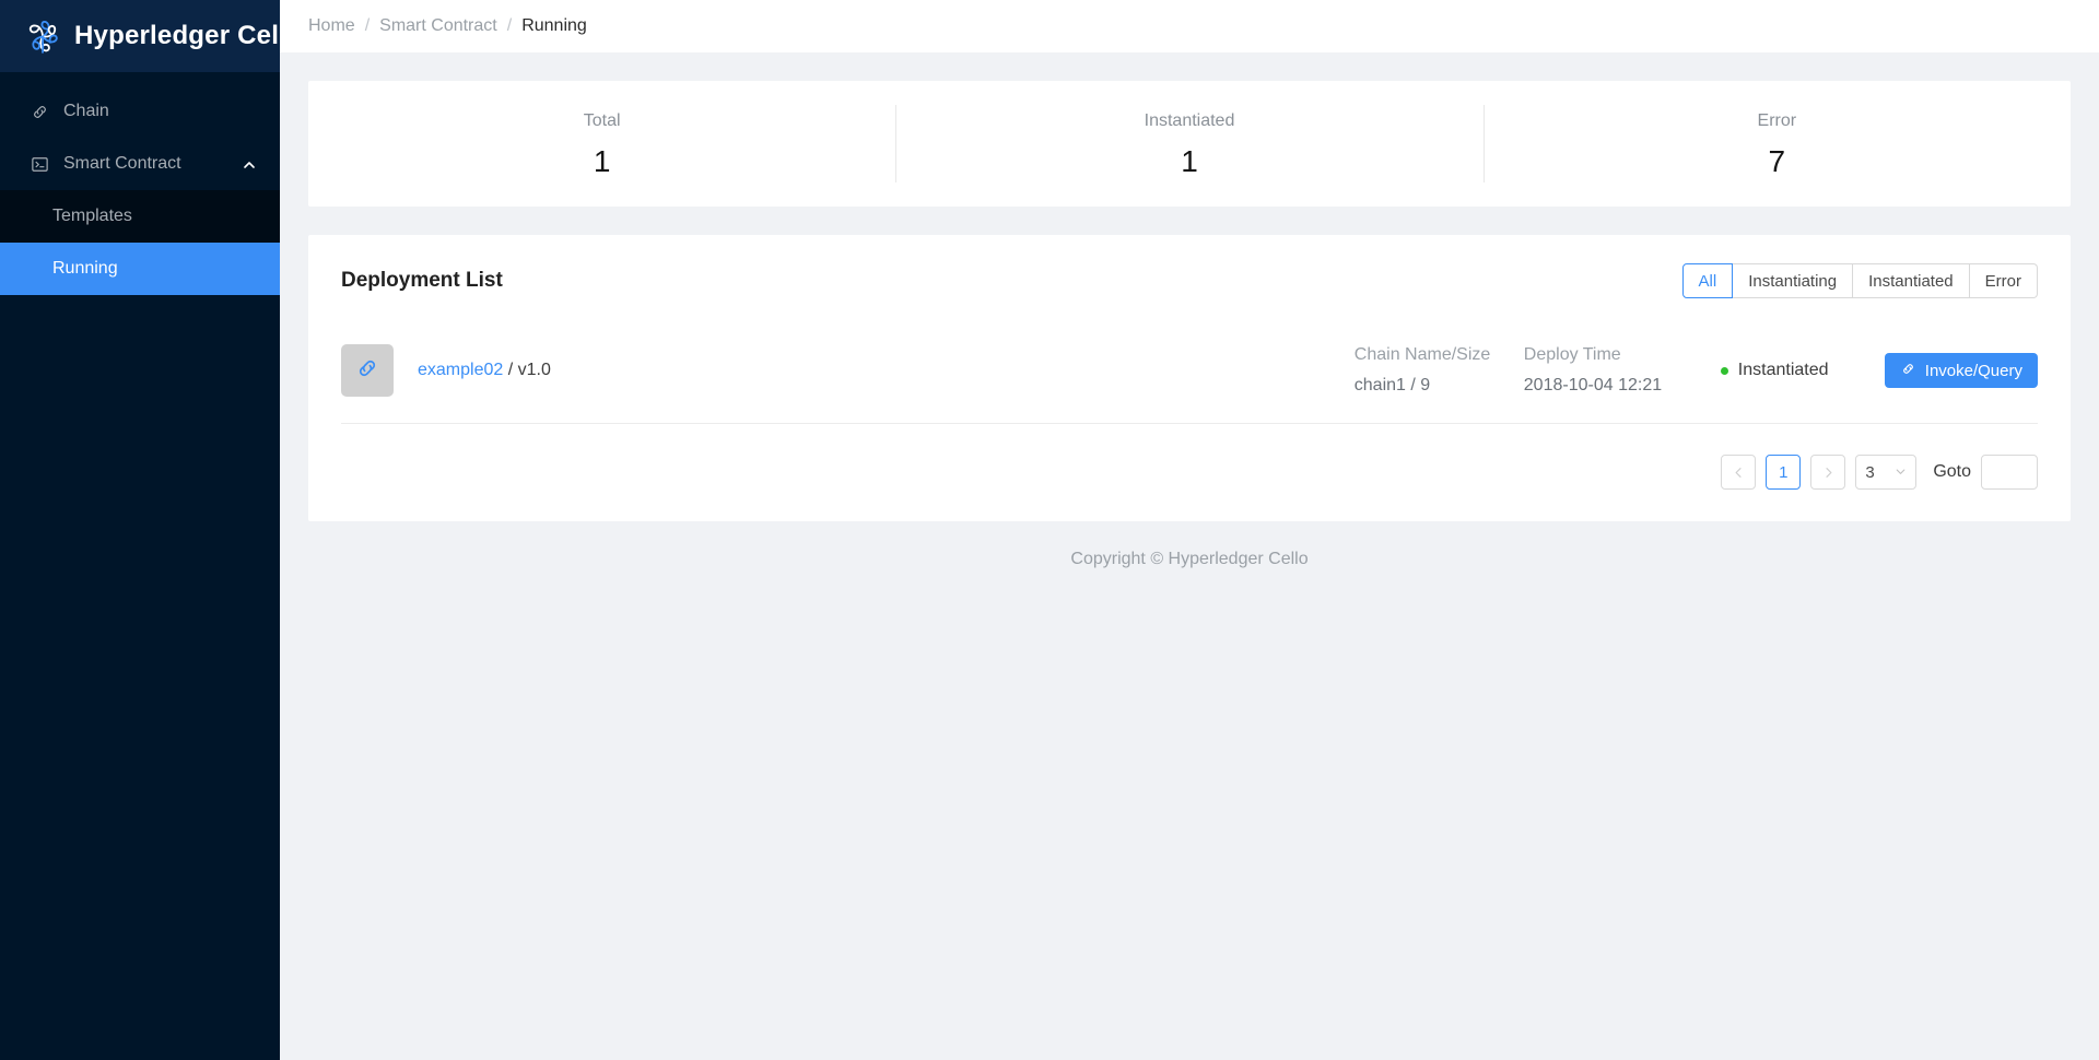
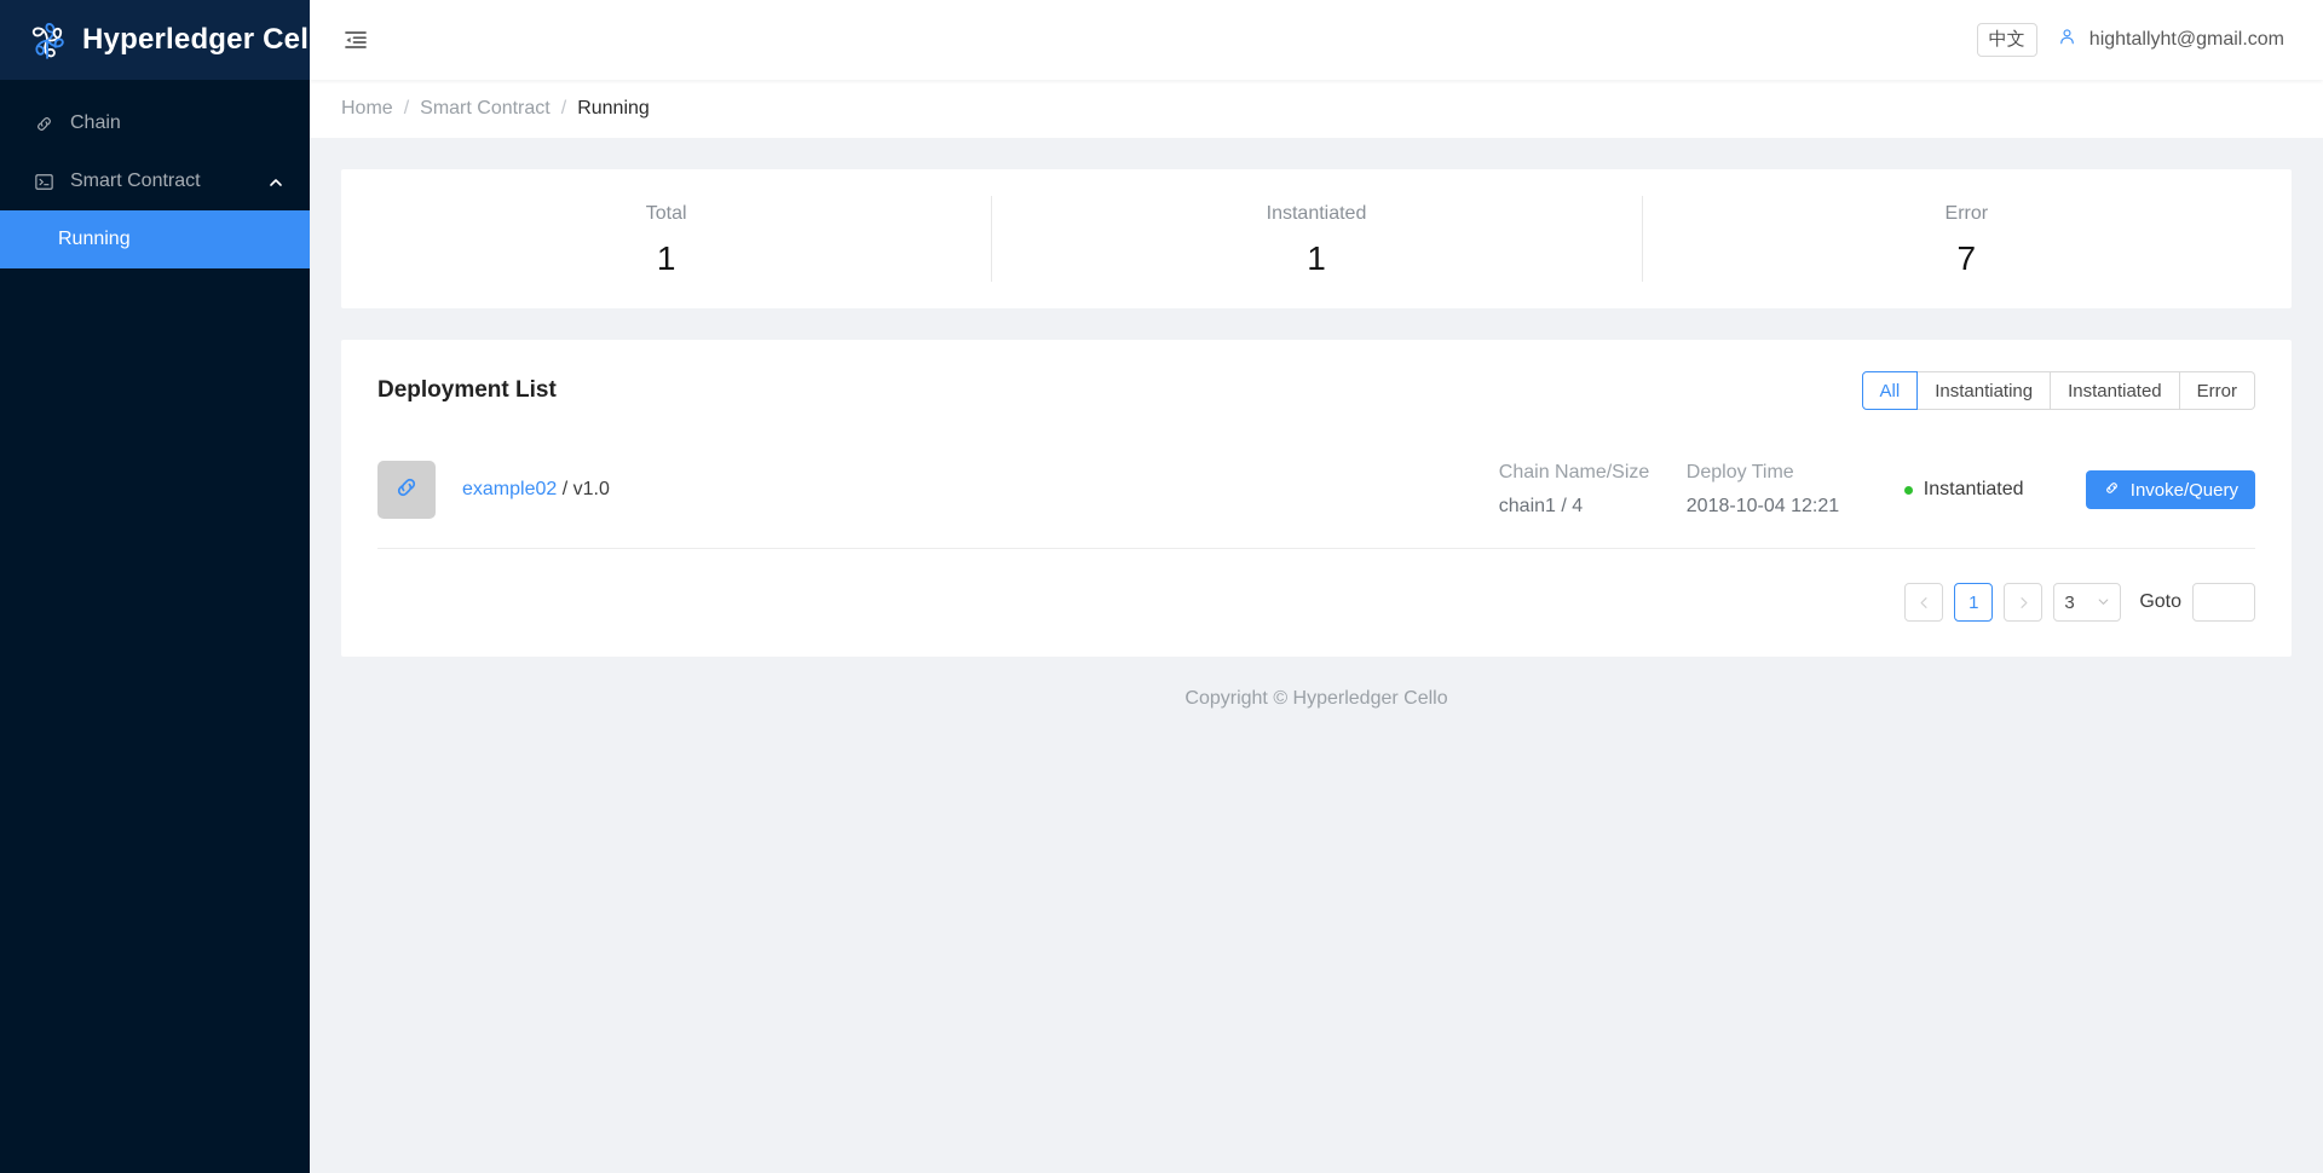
  Hyperledger Cello
  Chain
  Smart Contract
- Templates
  Running
+ 中文
+ hightallyht@gmail.com
  Home
  /
  Smart Contract
  /
  Running
  Total
  1
  Instantiated
  1
  Error
  7
  Deployment List
  All
  Instantiating
  Instantiated
  Error
  example02 / v1.0
  Chain Name/Size
- chain1 / 9
+ chain1 / 4
  Deploy Time
  2018-10-04 12:21
  Instantiated
  Invoke/Query
  1
  3
  Goto
  Copyright © Hyperledger Cello
